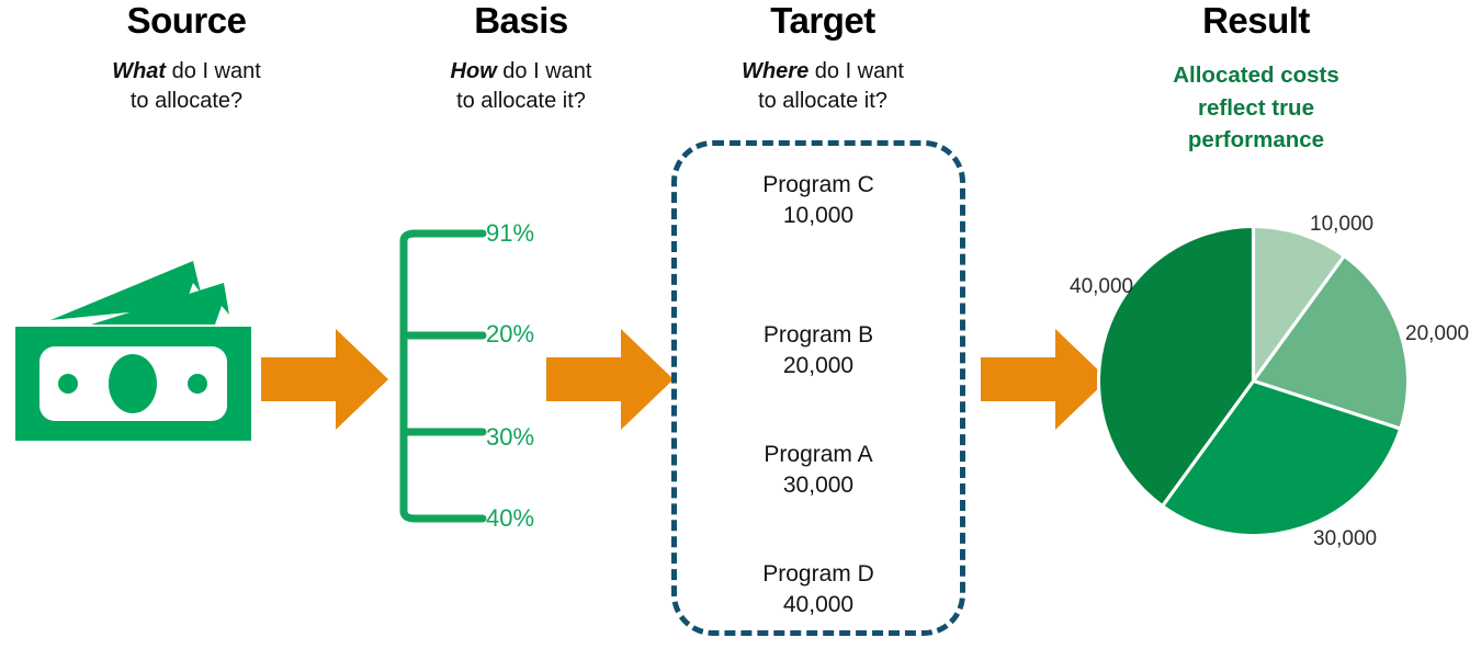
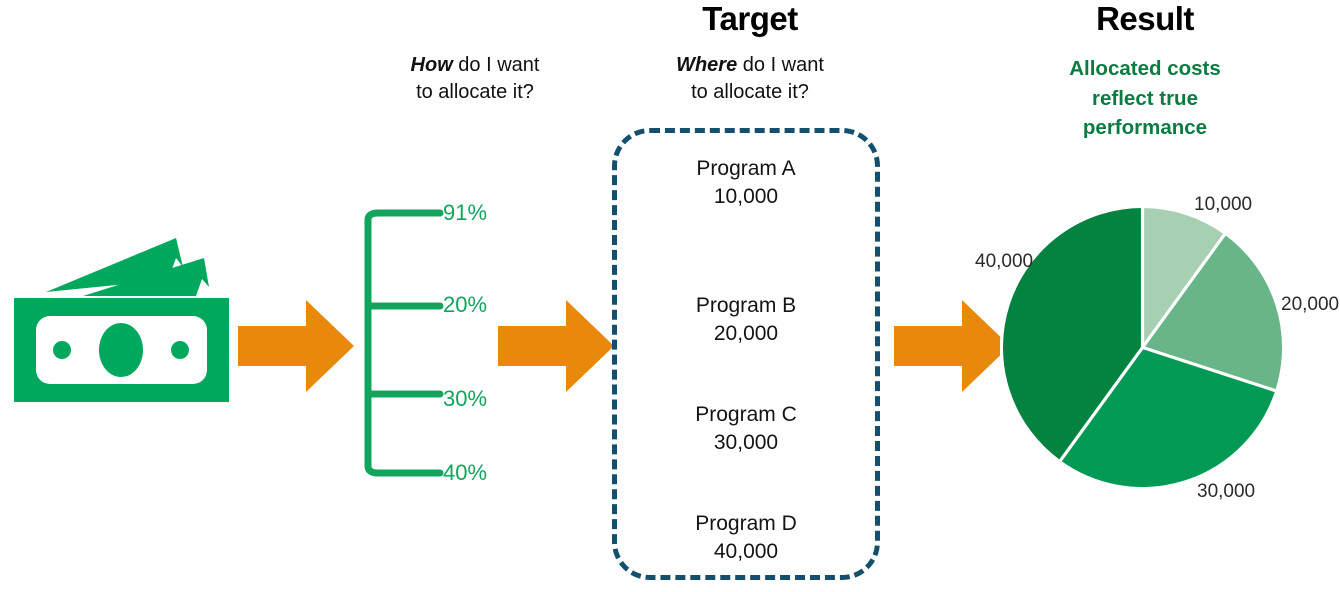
- Source
- What do I want
- to allocate?
- Basis
  How do I want
  to allocate it?
  91%
  20%
  30%
  40%
  Target
  Where do I want
  to allocate it?
- Program C
+ Program A
  10,000
  Program B
  20,000
- Program A
+ Program C
  30,000
  Program D
  40,000
  Result
  Allocated costs
  reflect true
  performance
  10,000
  20,000
  30,000
  40,000
